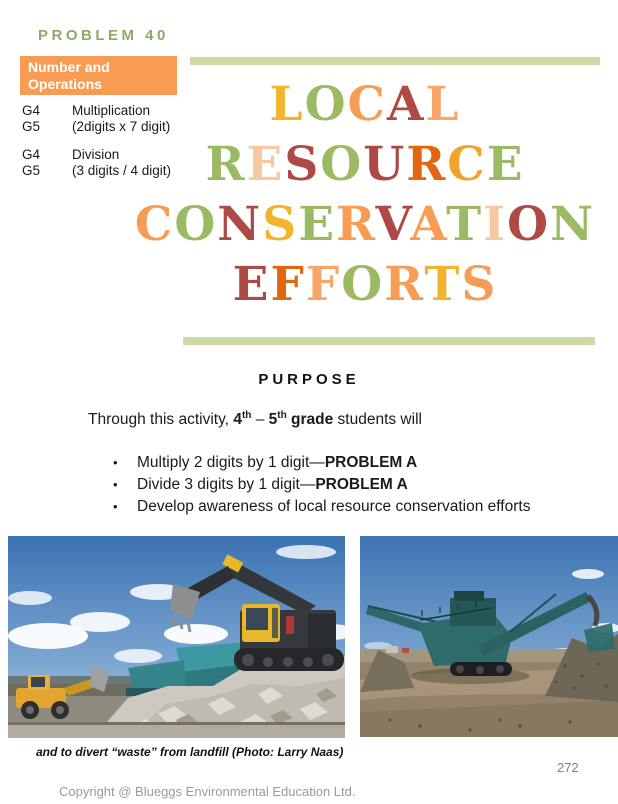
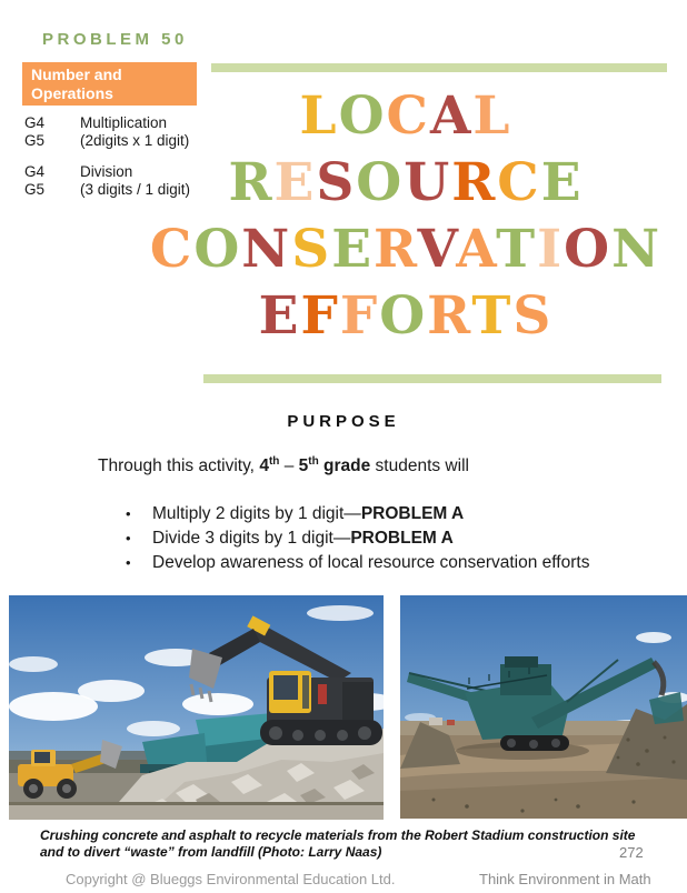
- PROBLEM 40
+ PROBLEM 50
  Number and Operations
  G4
  Multiplication
  G5
- (2digits x 7 digit)
+ (2digits x 1 digit)
  G4
  Division
  G5
- (3 digits / 4 digit)
+ (3 digits / 1 digit)
  LOCAL
  RESOURCE
  CONSERVATION
  EFFORTS
  PURPOSE
  Through this activity, 4th – 5th grade students will
  •
  Multiply 2 digits by 1 digit—PROBLEM A
  •
  Divide 3 digits by 1 digit—PROBLEM A
  •
  Develop awareness of local resource conservation efforts
+ Crushing concrete and asphalt to recycle materials from the Robert Stadium construction site
  and to divert “waste” from landfill (Photo: Larry Naas)
  272
  Copyright @ Blueggs Environmental Education Ltd.
+ Think Environment in Math
